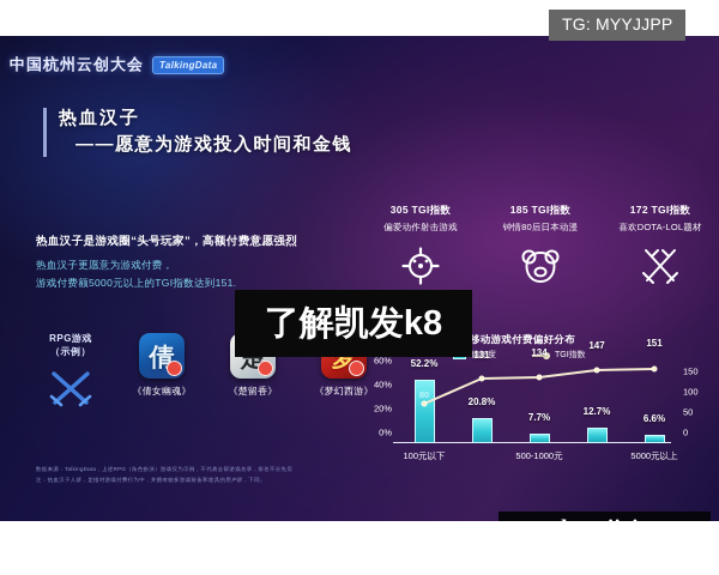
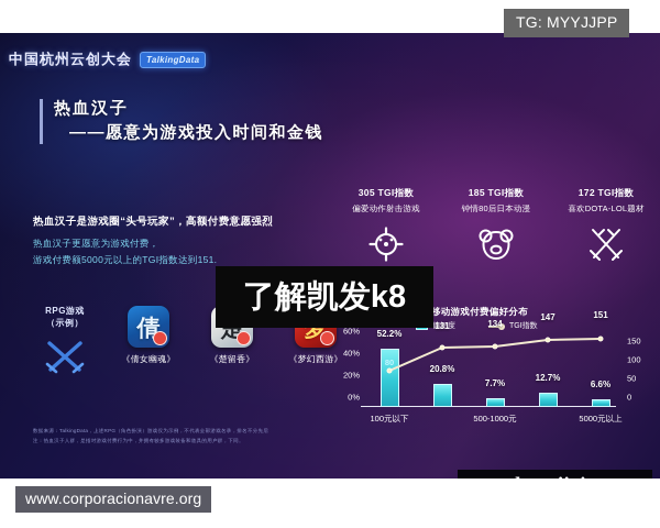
  了解凯发k8
  TG: MYYJJPP
+ www.corporacionavre.org
